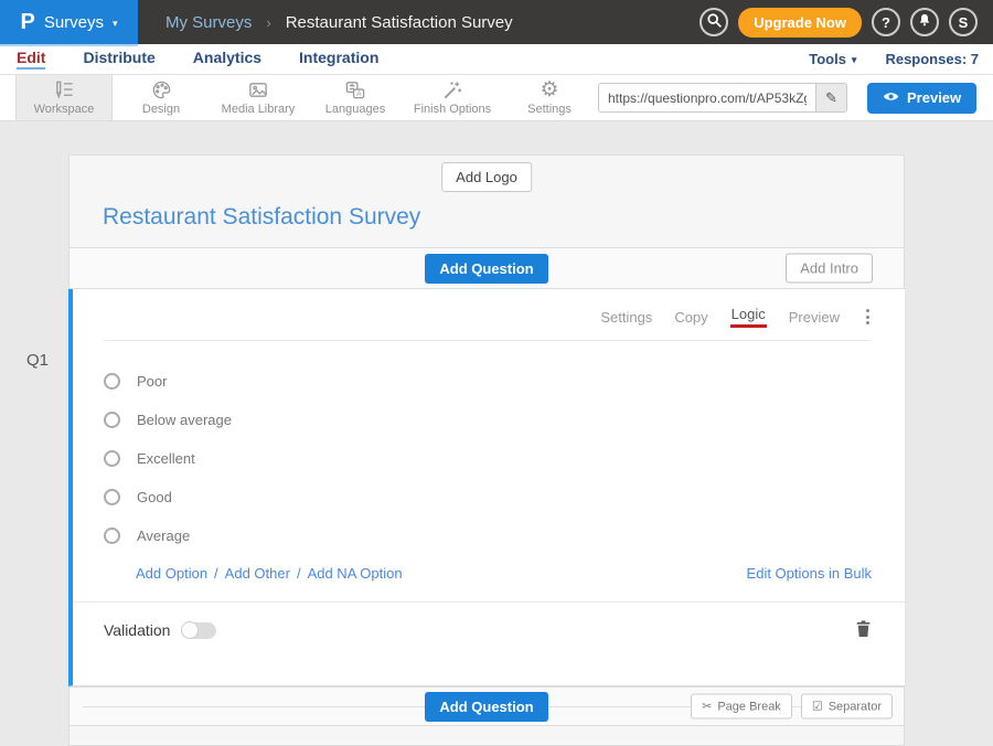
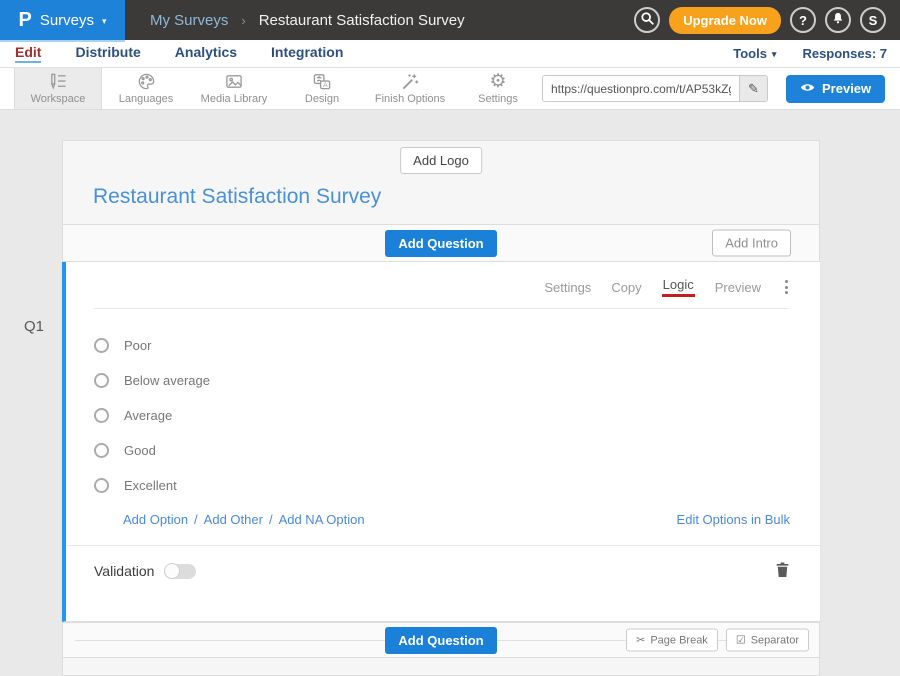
  P
  Surveys
  ▾
  My Surveys
  ›
  Restaurant Satisfaction Survey
  Upgrade Now
  ?
  S
  Edit
  Distribute
  Analytics
  Integration
  Tools
  ▾
  Responses: 7
  Workspace
- Design
+ Languages
  Media Library
- Languages
+ Design
  Finish Options
  ⚙
  Settings
  https://questionpro.com/t/AP53kZ
  ✎
  Preview
  Q1
  Add Logo
  Restaurant Satisfaction Survey
  Add Question
  Add Intro
  Settings
  Copy
  Logic
  Preview
  Poor
  Below average
- Excellent
+ Average
  Good
- Average
+ Excellent
  Add Option / Add Other / Add NA Option
  Edit Options in Bulk
  Validation
  Add Question
  ✂
  Page Break
  ☑
  Separator
